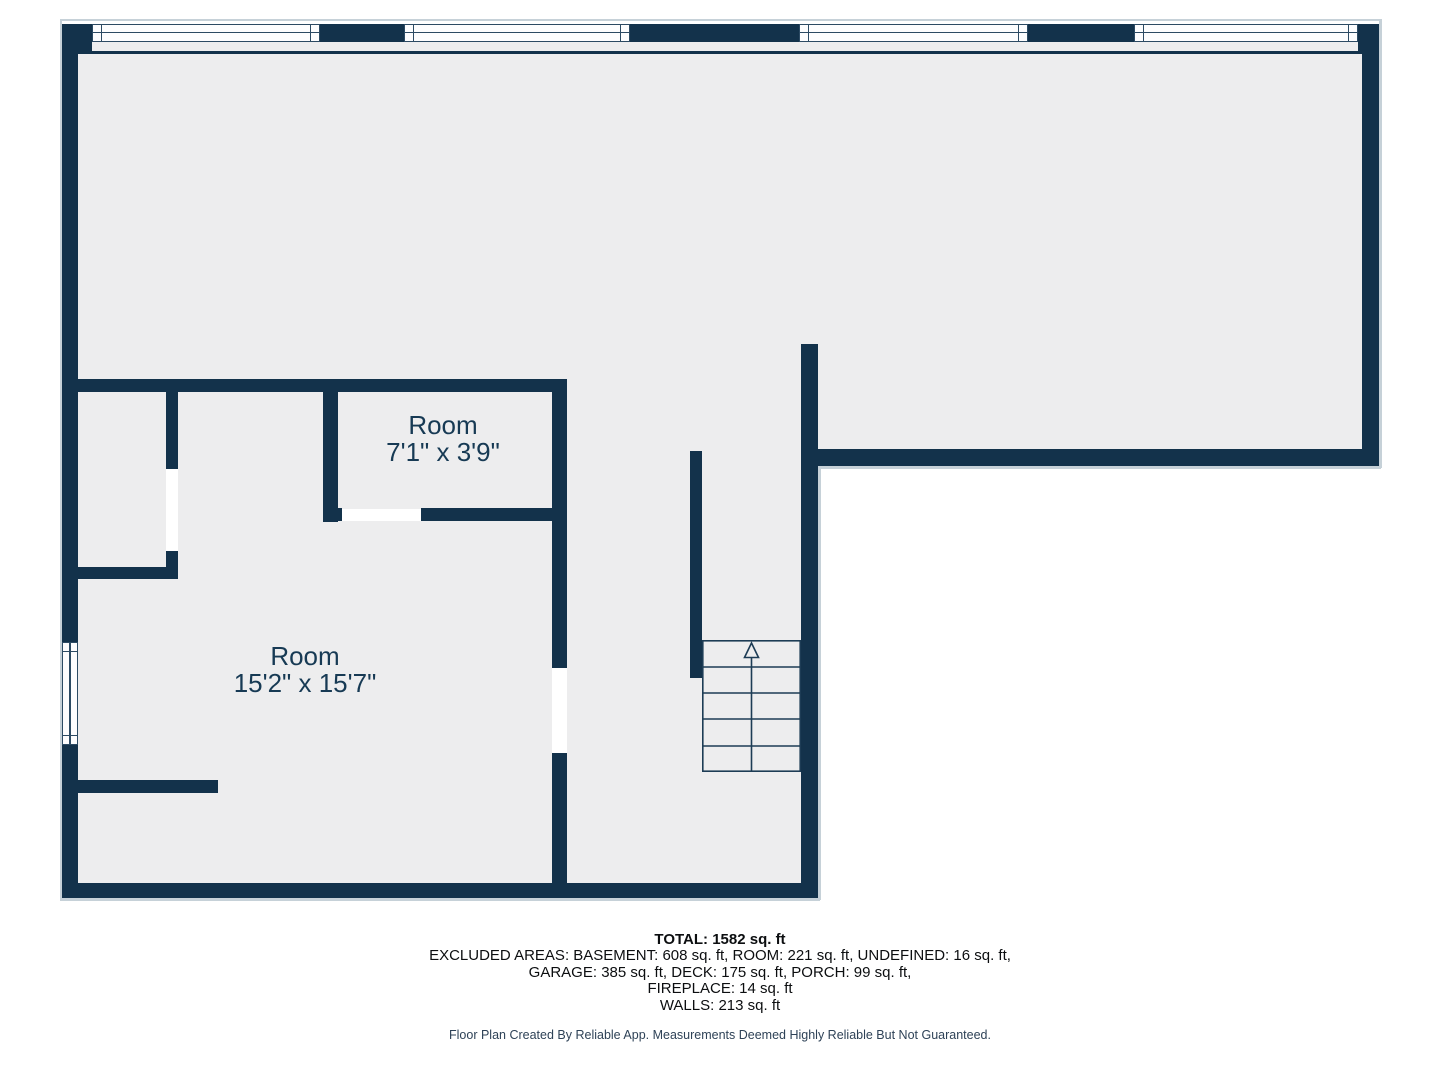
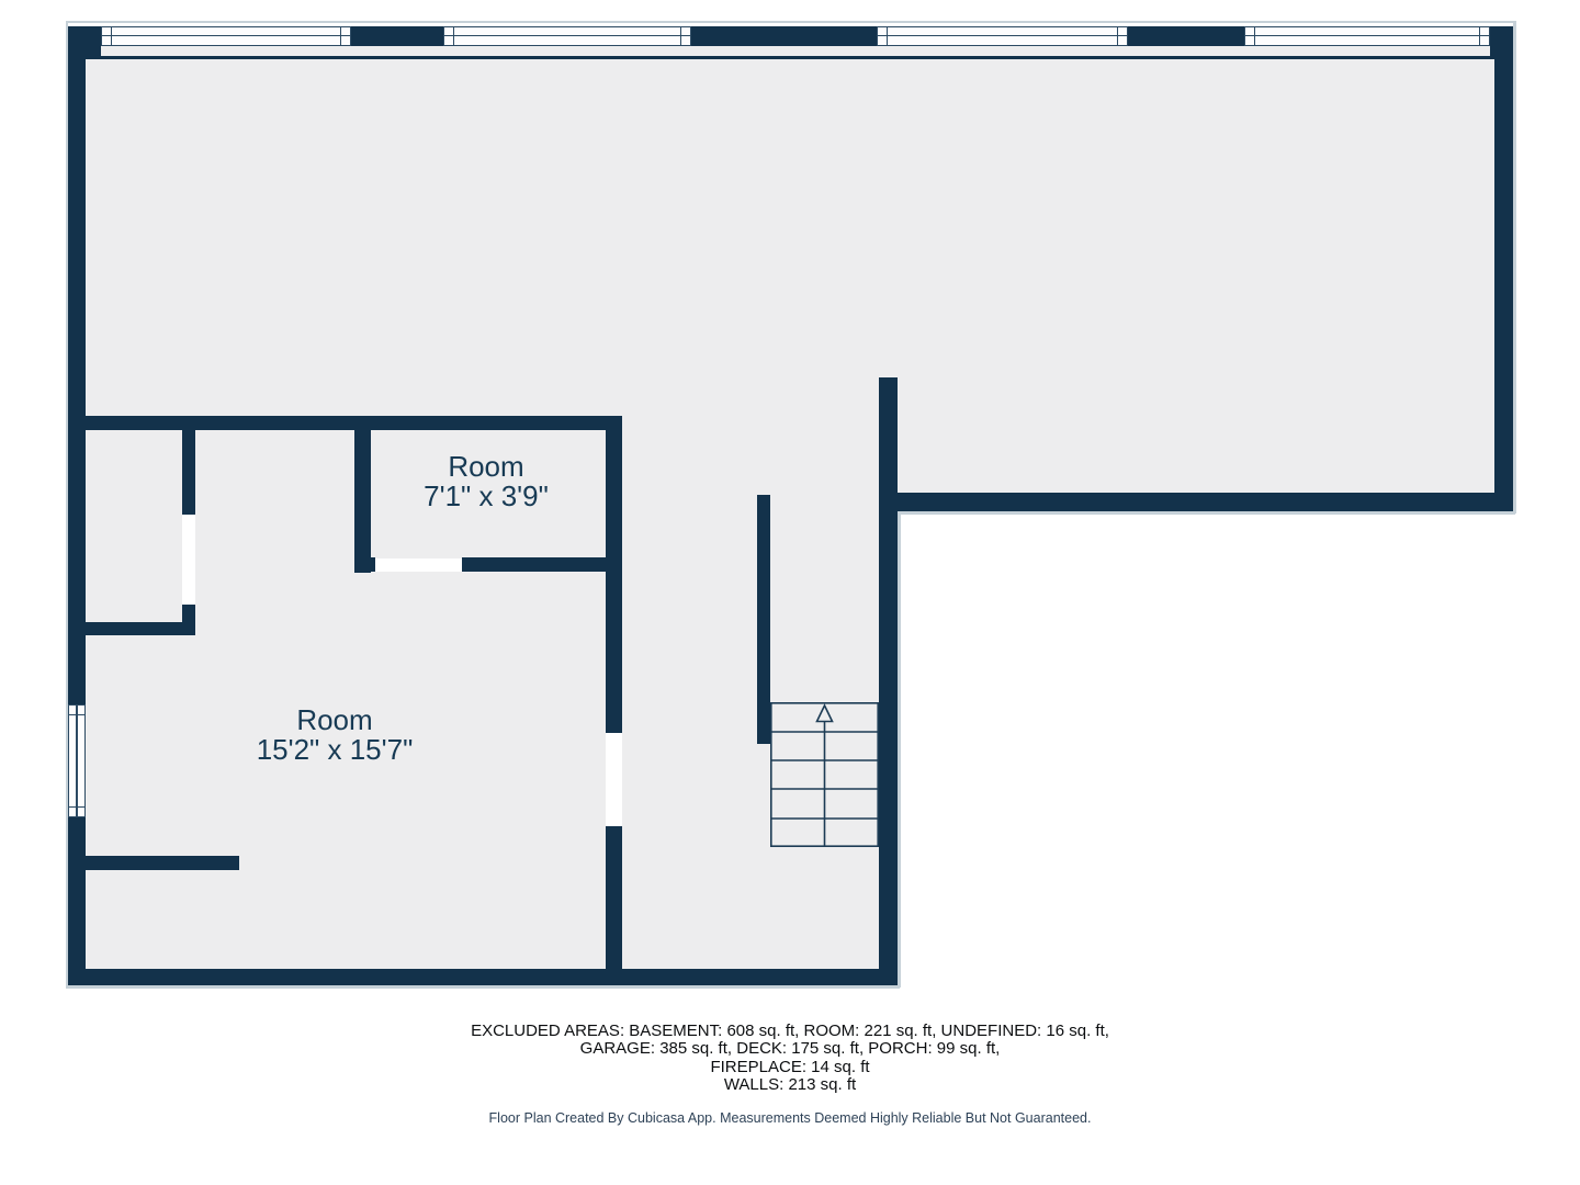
  Room
  7'1" x 3'9"
  Room
  15'2" x 15'7"
- TOTAL: 1582 sq. ft
  EXCLUDED AREAS: BASEMENT: 608 sq. ft, ROOM: 221 sq. ft, UNDEFINED: 16 sq. ft,
  GARAGE: 385 sq. ft, DECK: 175 sq. ft, PORCH: 99 sq. ft,
  FIREPLACE: 14 sq. ft
  WALLS: 213 sq. ft
- Floor Plan Created By Reliable App. Measurements Deemed Highly Reliable But Not Guaranteed.
+ Floor Plan Created By Cubicasa App. Measurements Deemed Highly Reliable But Not Guaranteed.
